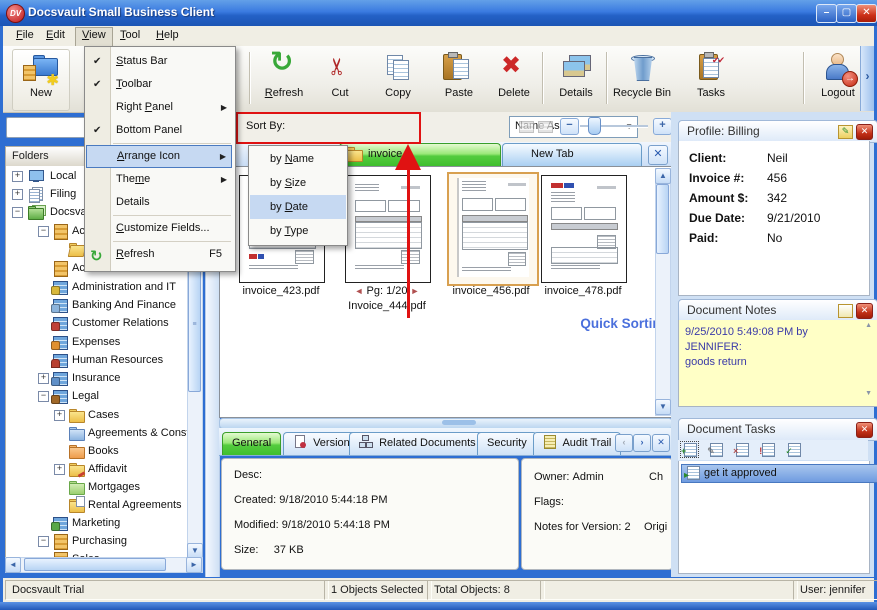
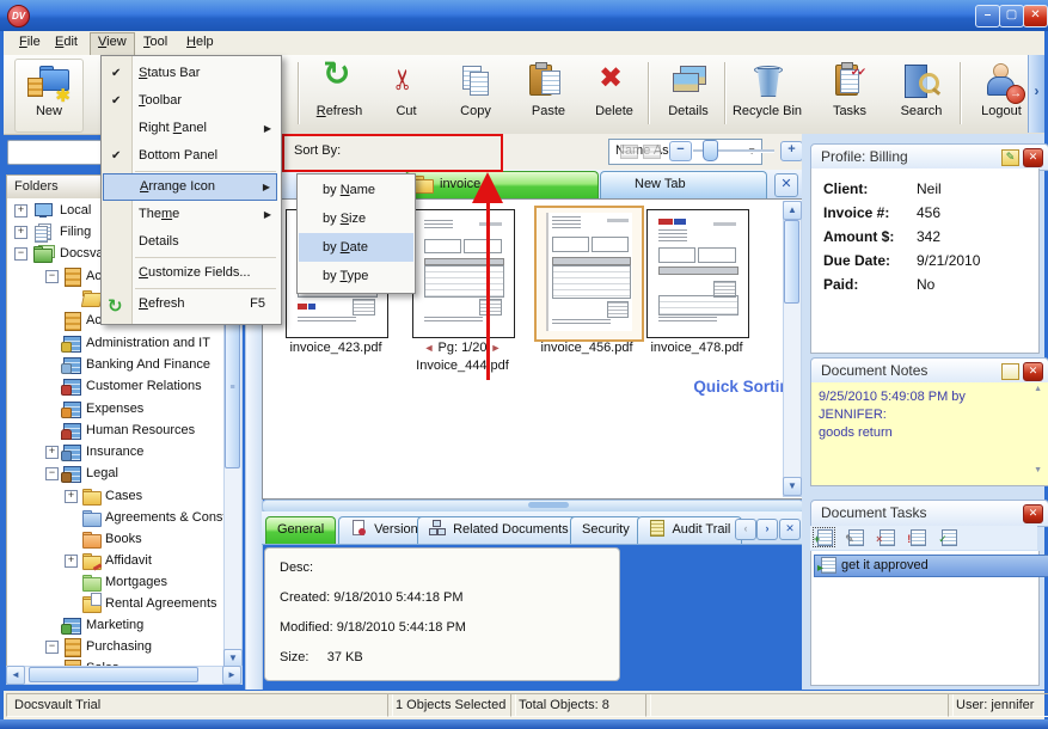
  DV
- Docsvault Small Business Client
  –
  ▢
  ✕
  File
  Edit
  View
  Tool
  Help
  ✱
  New
  ↻
  Refresh
  Cut
  Copy
  Paste
  ✖
  Delete
  Details
  Recycle Bin
  ✔✔
  Tasks
+ Search
  →
  Logout
  ›
  Folders
  +
  Local
  +
  Filing
  −
  −
  Ac
  Ac
  Administration and IT
  Banking And Finance
  Customer Relations
  Expenses
  Human Resources
  +
  Insurance
  −
  Legal
  +
  Cases
  Agreements & Cons
  Books
  +
  Affidavit
  Mortgages
  Rental Agreements
  Marketing
  −
  Purchasing
  ▼
  ◄
  ►
  Sort By:
  Name As
  −
  +
  invoice
  New Tab
  ✕
  invoice_423.pdf
  ◄ Pg: 1/20 ►
  Invoice_444pdf
  invoice_456.pdf
  invoice_478.pdf
  ▲
  ▼
  General
  Version
  Related Documents
  Security
  Audit Trail
  ‹
  ›
  ✕
  Desc:
  Created: 9/18/2010 5:44:18 PM
  Modified: 9/18/2010 5:44:18 PM
  Size: 37 KB
- Owner: Admin
- Ch
- Flags:
- Notes for Version: 2
- Origi
  Profile: Billing
  ✎
  ✕
  Client:
  Neil
  Invoice #:
  456
  Amount $:
  342
  Due Date:
  9/21/2010
  Paid:
  No
  Document Notes
  ✕
  9/25/2010 5:49:08 PM by
  JENNIFER:
  goods return
  Document Tasks
  ✕
  +
  ✎
  ×
  !
  ✓
  ▸
  get it approved
  Docsvault Trial
  1 Objects Selected
  Total Objects: 8
  User: jennifer
  ✔
  Status Bar
  ✔
  Toolbar
  Right Panel
  ▶
  ✔
  Bottom Panel
  Arrange Icon
  ▶
  Theme
  ▶
  Details
  Customize Fields...
  ↻
  Refresh
  F5
  by Name
  by Size
  by Date
  by Type
